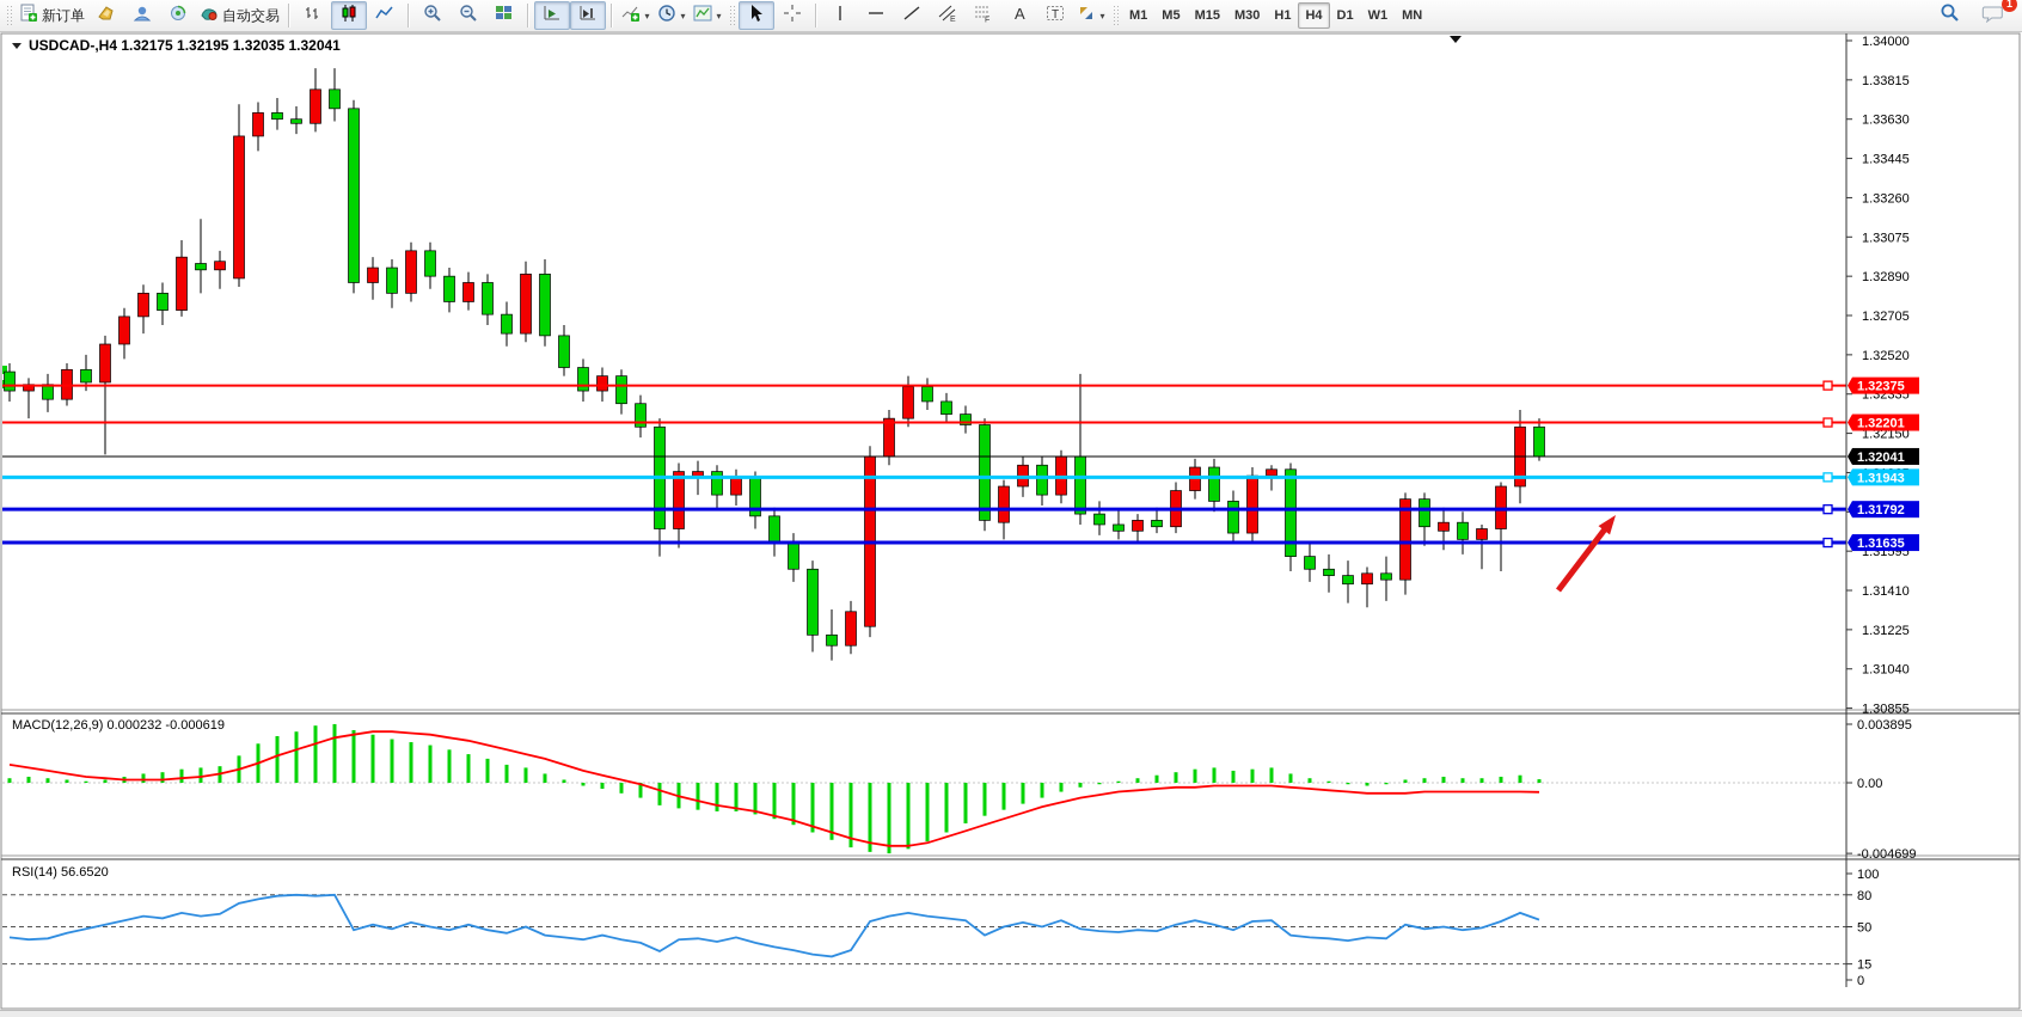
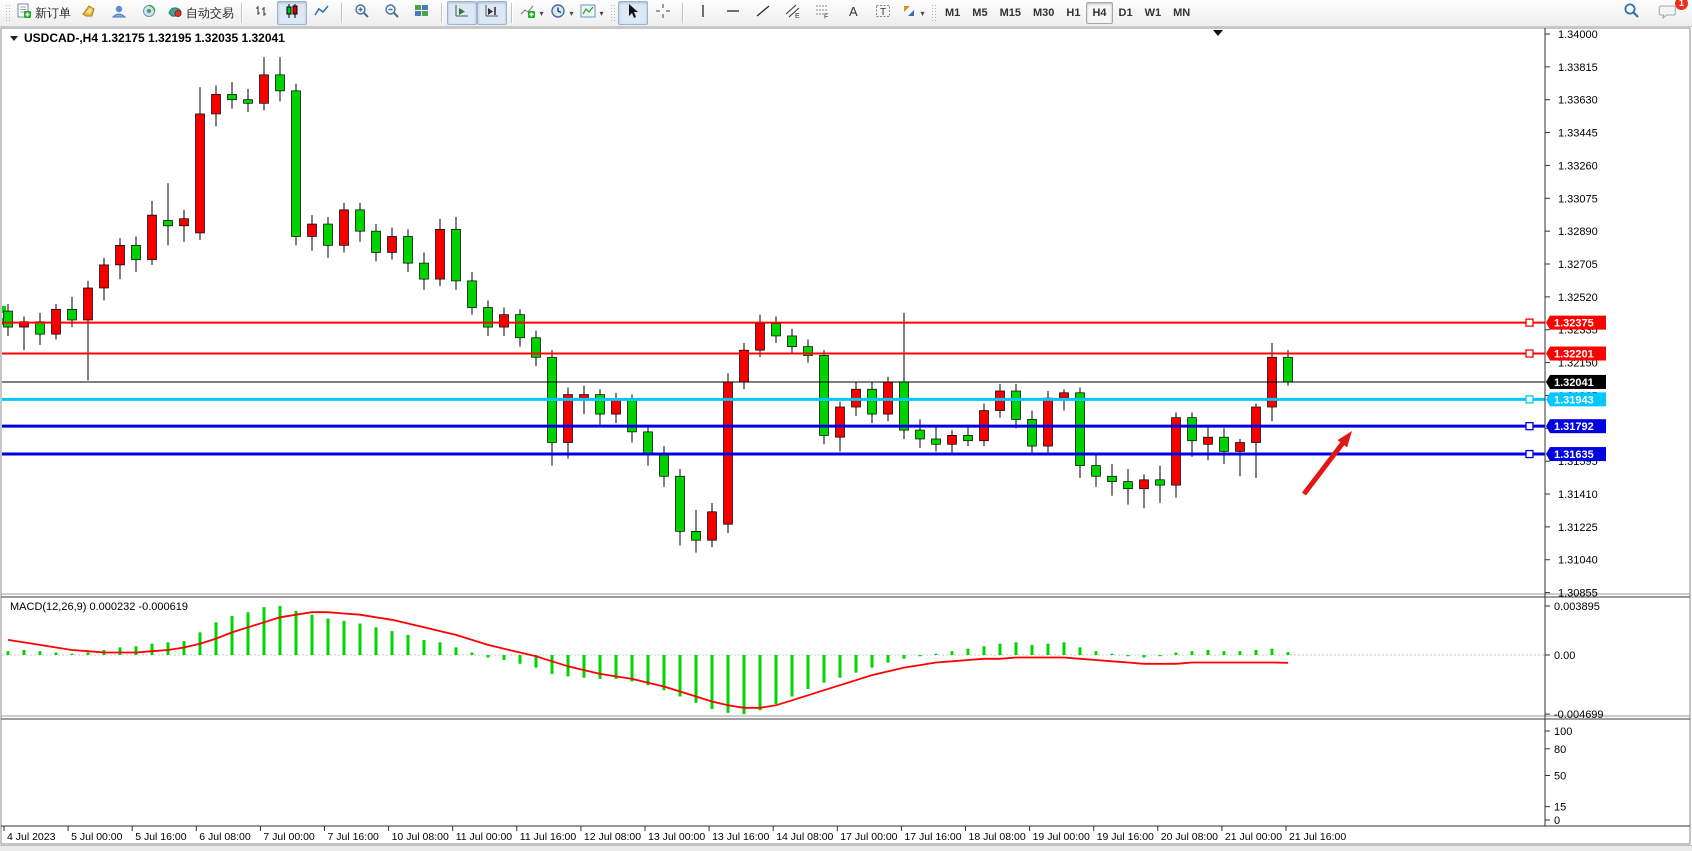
  新订单
  自动交易
  ▾
  ▾
  ▾
  A
  T
  ▾
  M1
  M5
  M15
  M30
  H1
  H4
  D1
  W1
  MN
  1
  USDCAD-,H4 1.32175 1.32195 1.32035 1.32041
  MACD(12,26,9) 0.000232 -0.000619
- RSI(14) 56.6520
  1.34000
  1.33815
  1.33630
  1.33445
  1.33260
  1.33075
  1.32890
  1.32705
  1.32520
  1.32335
  1.32150
  1.31595
  1.31410
  1.31225
  1.31040
  1.30855
  0.003895
  0.00
  -0.004699
  100
  80
  50
  15
  0
  1.32375
  1.32201
  1.31943
  1.31792
  1.31635
  1.32041
+ 4 Jul 2023
+ 5 Jul 00:00
+ 5 Jul 16:00
+ 6 Jul 08:00
+ 7 Jul 00:00
+ 7 Jul 16:00
+ 10 Jul 08:00
+ 11 Jul 00:00
+ 11 Jul 16:00
+ 12 Jul 08:00
+ 13 Jul 00:00
+ 13 Jul 16:00
+ 14 Jul 08:00
+ 17 Jul 00:00
+ 17 Jul 16:00
+ 18 Jul 08:00
+ 19 Jul 00:00
+ 19 Jul 16:00
+ 20 Jul 08:00
+ 21 Jul 00:00
+ 21 Jul 16:00
